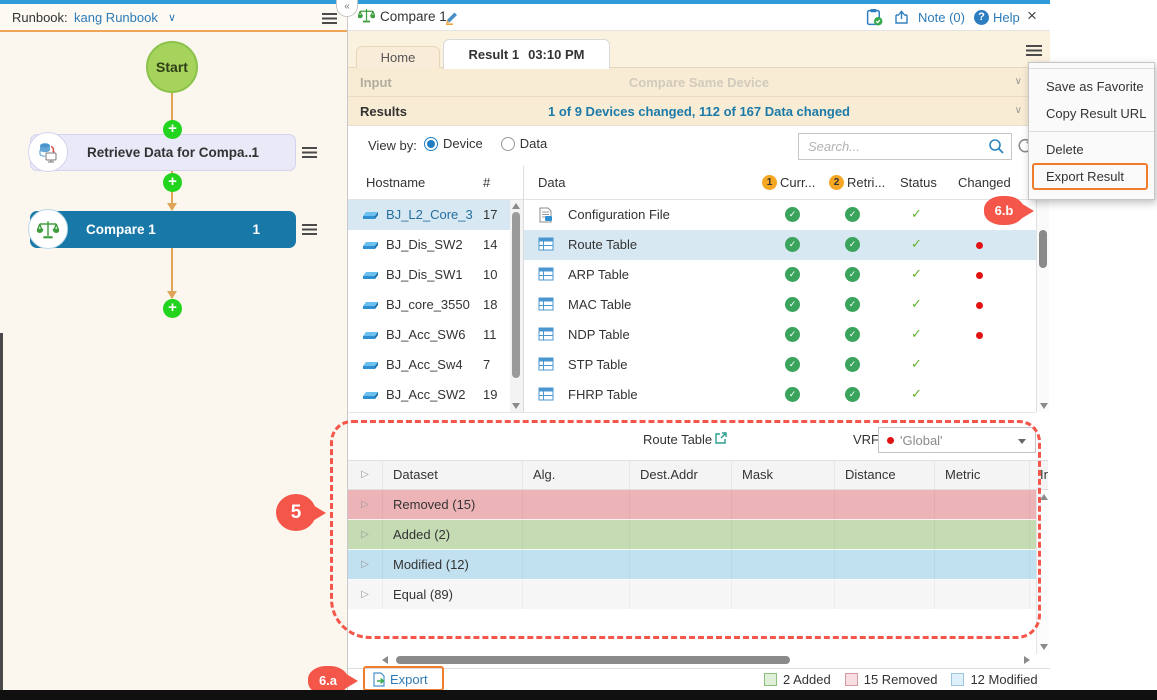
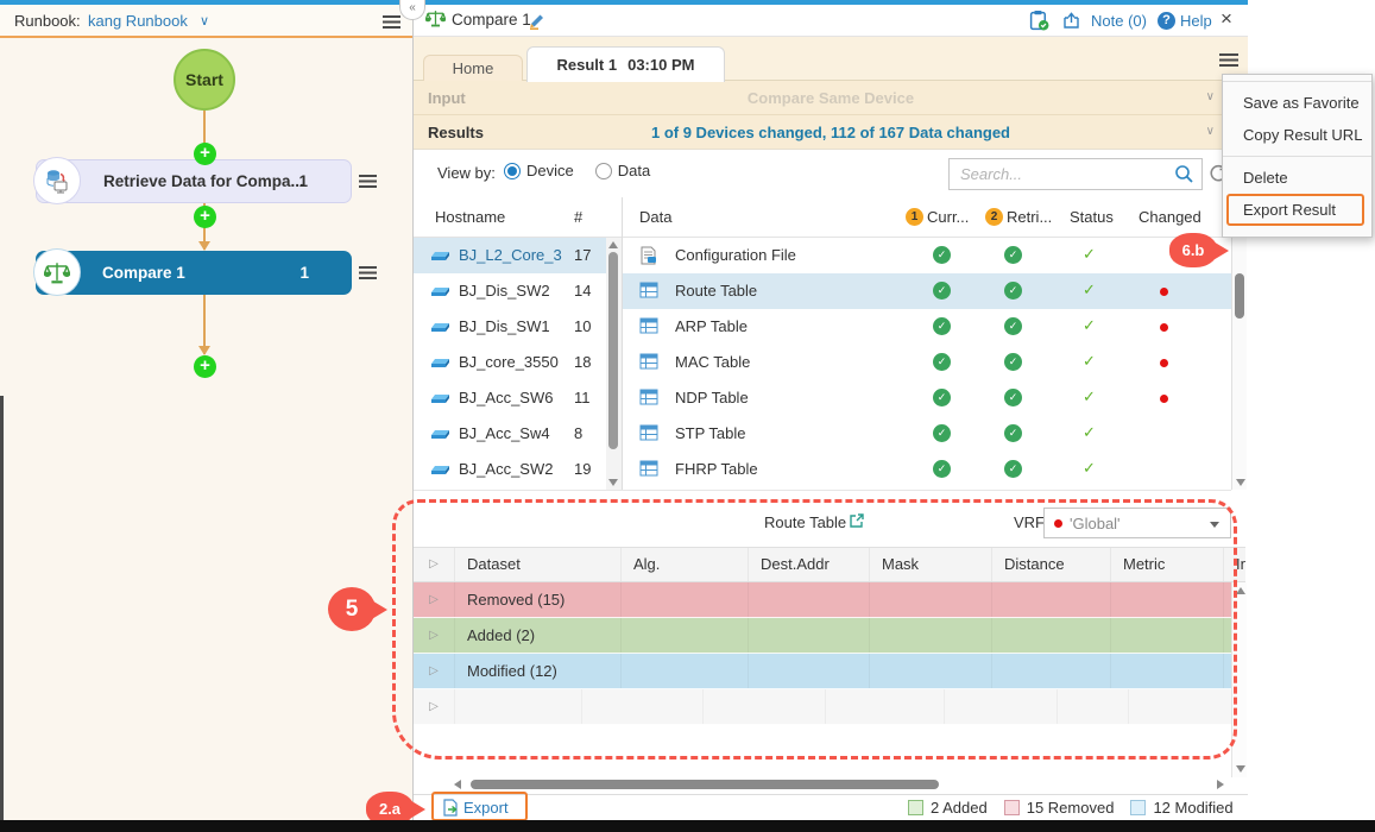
  Runbook:
  kang Runbook
  ∨
  Start
  +
  +
  Retrieve Data for Compa...
  1
  Compare 1
  1
  +
  «
  Compare 1
  Note (0)
  ?
  Help
  ×
  Home
  Result 1
  03:10 PM
  Input
  Compare Same Device
  ∨
  Results
  1 of 9 Devices changed, 112 of 167 Data changed
  ∨
  View by:
  Device
  Data
  Search...
  Hostname
  #
  Data
  1
  Curr...
  2
  Retri...
  Status
  Changed
  BJ_L2_Core_3
  17
  BJ_Dis_SW2
  14
  BJ_Dis_SW1
  10
  BJ_core_3550
  18
  BJ_Acc_SW6
  11
  BJ_Acc_Sw4
- 7
+ 8
  BJ_Acc_SW2
  19
  Configuration File
  ✓
  ✓
  ✓
  Route Table
  ✓
  ✓
  ✓
  ARP Table
  ✓
  ✓
  ✓
  MAC Table
  ✓
  ✓
  ✓
  NDP Table
  ✓
  ✓
  ✓
  STP Table
  ✓
  ✓
  ✓
  FHRP Table
  ✓
  ✓
  ✓
  Route Table
  VRF
  'Global'
  ▷
  Dataset
  Alg.
  Dest.Addr
  Mask
  Distance
  Metric
  ▷
  Removed (15)
  ▷
  Added (2)
  ▷
  Modified (12)
  ▷
- Equal (89)
  Export
  2 Added
  15 Removed
  12 Modified
  Save as Favorite
  Copy Result URL
  Delete
  Export Result
  5
- 6.a
+ 2.a
  6.b
